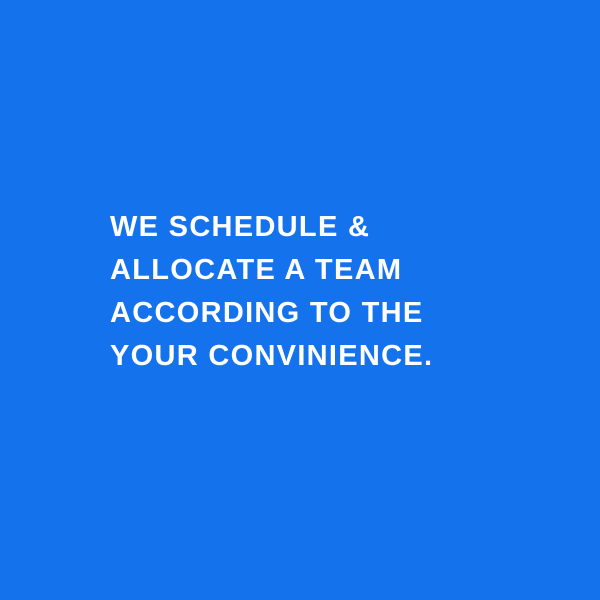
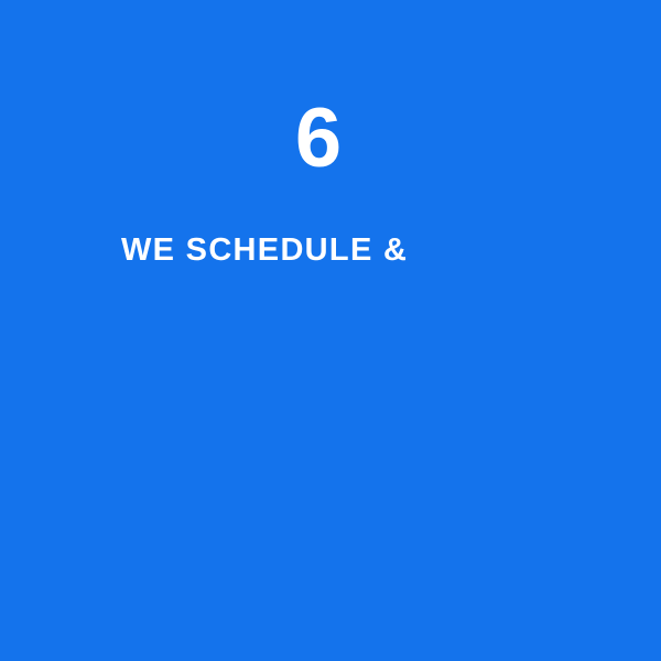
+ 6
  WE SCHEDULE &
- ALLOCATE A TEAM
- ACCORDING TO THE
- YOUR CONVINIENCE.
